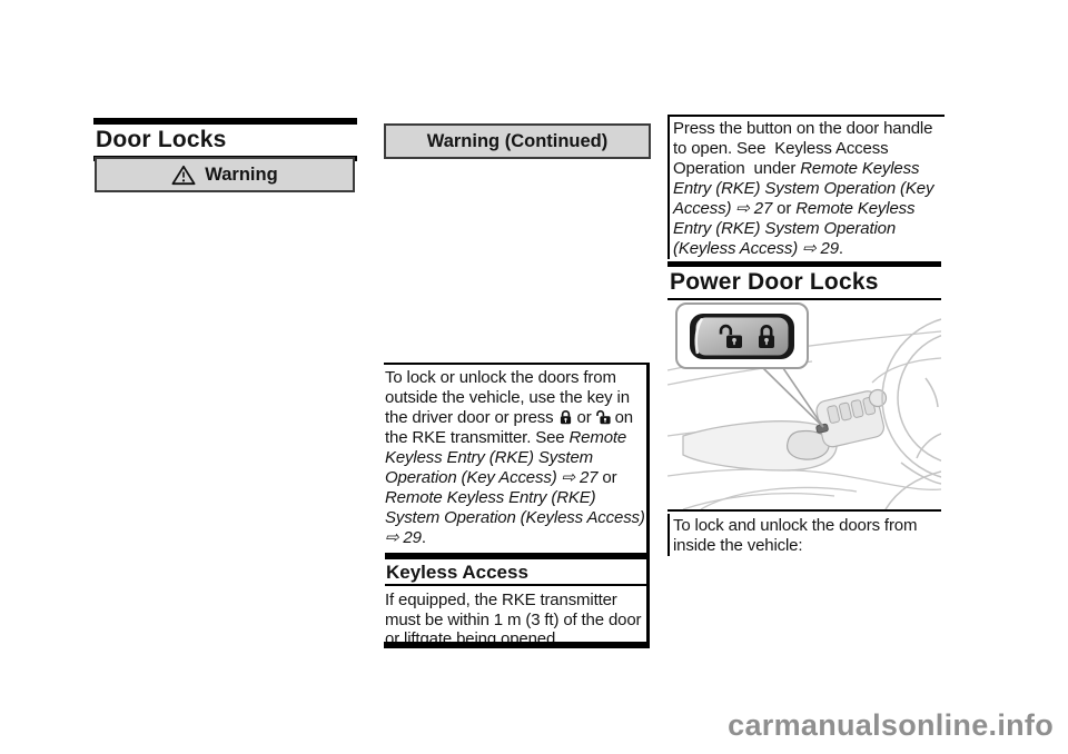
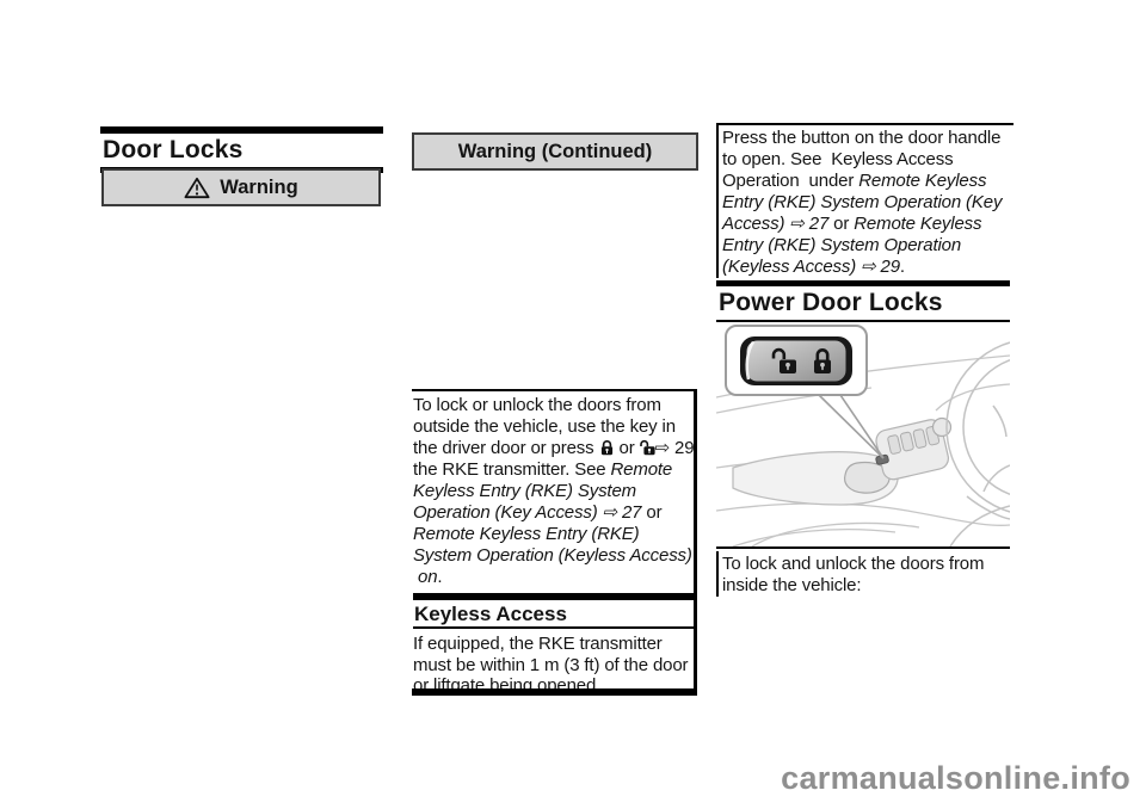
  Door Locks
  Warning
  Warning (Continued)
  To lock or unlock the doors from
  outside the vehicle, use the key in
- the driver door or press or on
+ the driver door or press or ⇨ 29
  the RKE transmitter. See Remote
  Keyless Entry (RKE) System
  Operation (Key Access) ⇨ 27 or
  Remote Keyless Entry (RKE)
  System Operation (Keyless Access)
- ⇨ 29.
+ on.
  Keyless Access
  If equipped, the RKE transmitter
  must be within 1 m (3 ft) of the door
  or liftgate being opened.
  Press the button on the door handle
  to open. See Keyless Access
  Operation under Remote Keyless
  Entry (RKE) System Operation (Key
  Access) ⇨ 27 or Remote Keyless
  Entry (RKE) System Operation
  (Keyless Access) ⇨ 29.
  Power Door Locks
  To lock and unlock the doors from
  inside the vehicle:
  carmanualsonline.info
